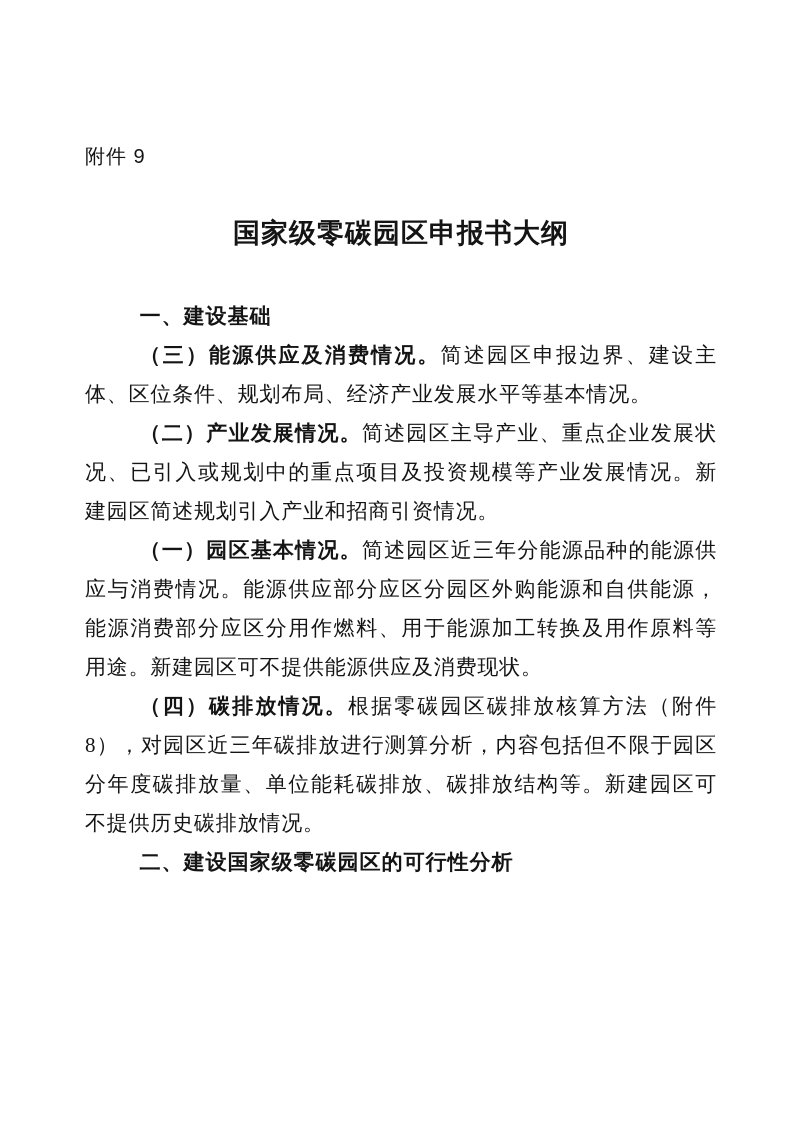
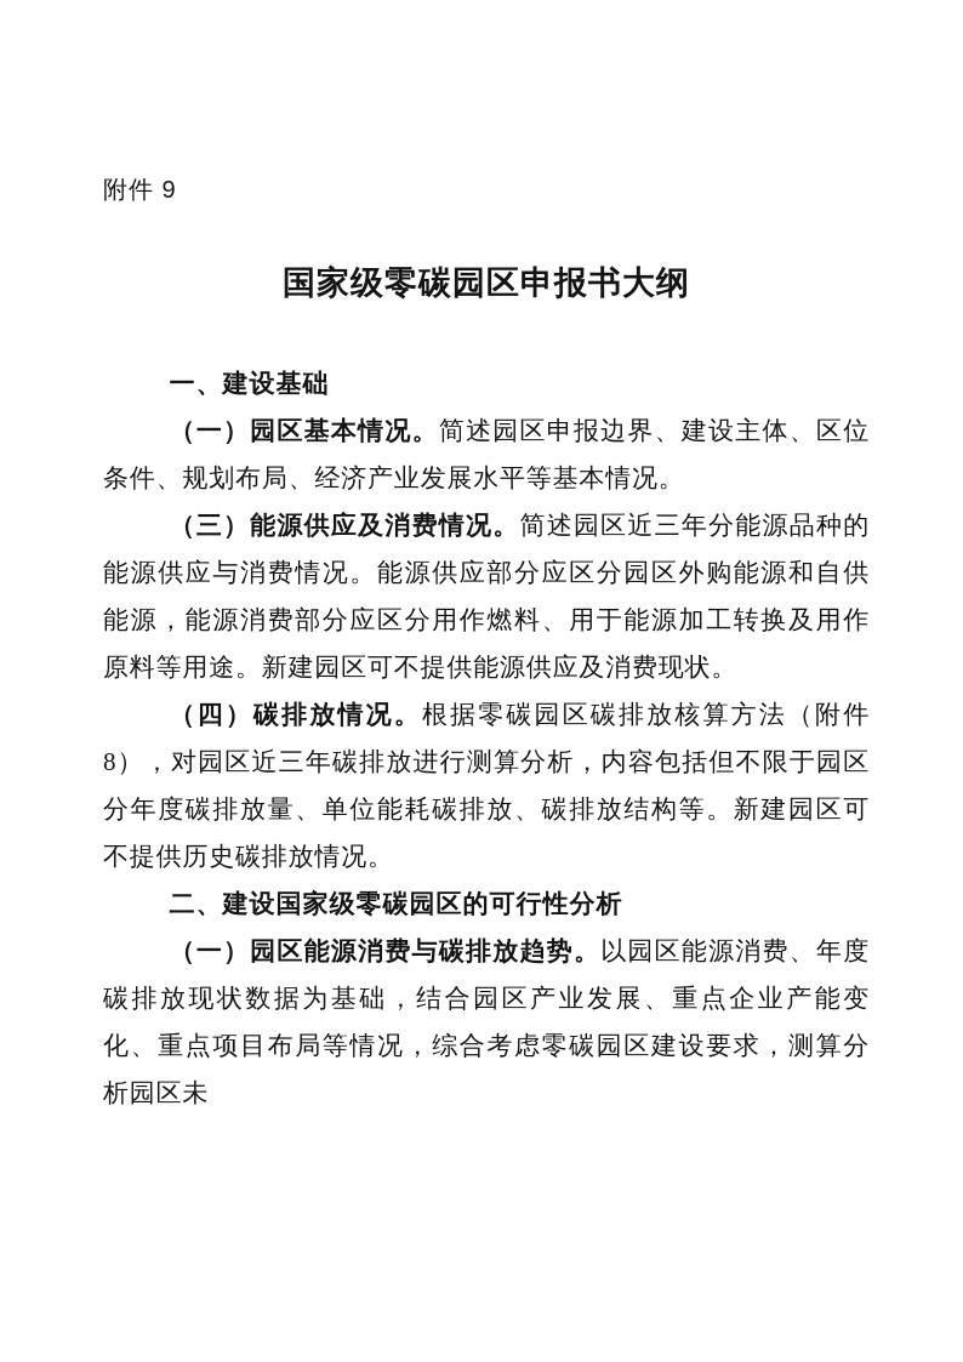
  附件 9
  国家级零碳园区申报书大纲
  一、建设基础
- （三）能源供应及消费情况。简述园区申报边界、建设主体、区位条件、规划布局、经济产业发展水平等基本情况。
+ （一）园区基本情况。简述园区申报边界、建设主体、区位条件、规划布局、经济产业发展水平等基本情况。
- （二）产业发展情况。简述园区主导产业、重点企业发展状况、已引入或规划中的重点项目及投资规模等产业发展情况。新建园区简述规划引入产业和招商引资情况。
- （一）园区基本情况。简述园区近三年分能源品种的能源供应与消费情况。能源供应部分应区分园区外购能源和自供能源，能源消费部分应区分用作燃料、用于能源加工转换及用作原料等用途。新建园区可不提供能源供应及消费现状。
+ （三）能源供应及消费情况。简述园区近三年分能源品种的能源供应与消费情况。能源供应部分应区分园区外购能源和自供能源，能源消费部分应区分用作燃料、用于能源加工转换及用作原料等用途。新建园区可不提供能源供应及消费现状。
  （四）碳排放情况。根据零碳园区碳排放核算方法（附件 8），对园区近三年碳排放进行测算分析，内容包括但不限于园区分年度碳排放量、单位能耗碳排放、碳排放结构等。新建园区可不提供历史碳排放情况。
  二、建设国家级零碳园区的可行性分析
+ （一）园区能源消费与碳排放趋势。以园区能源消费、年度碳排放现状数据为基础，结合园区产业发展、重点企业产能变化、重点项目布局等情况，综合考虑零碳园区建设要求，测算分析园区未
